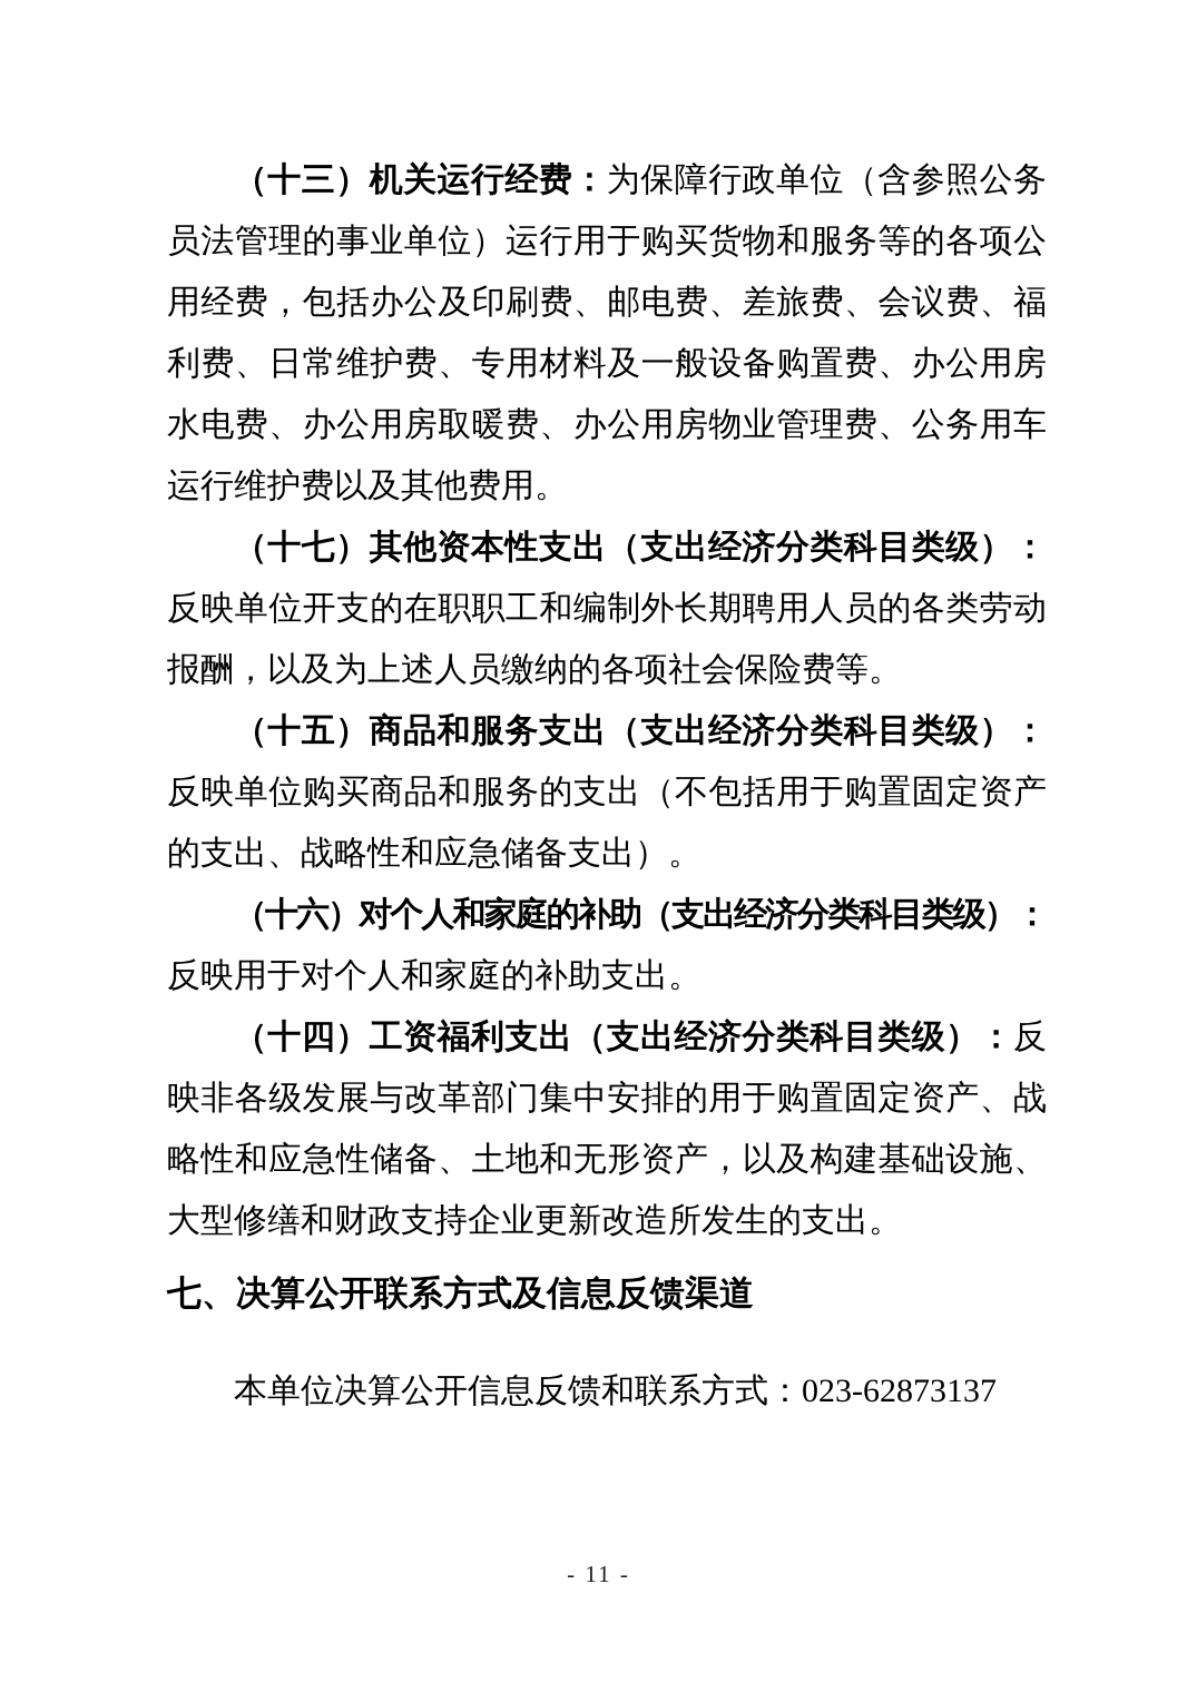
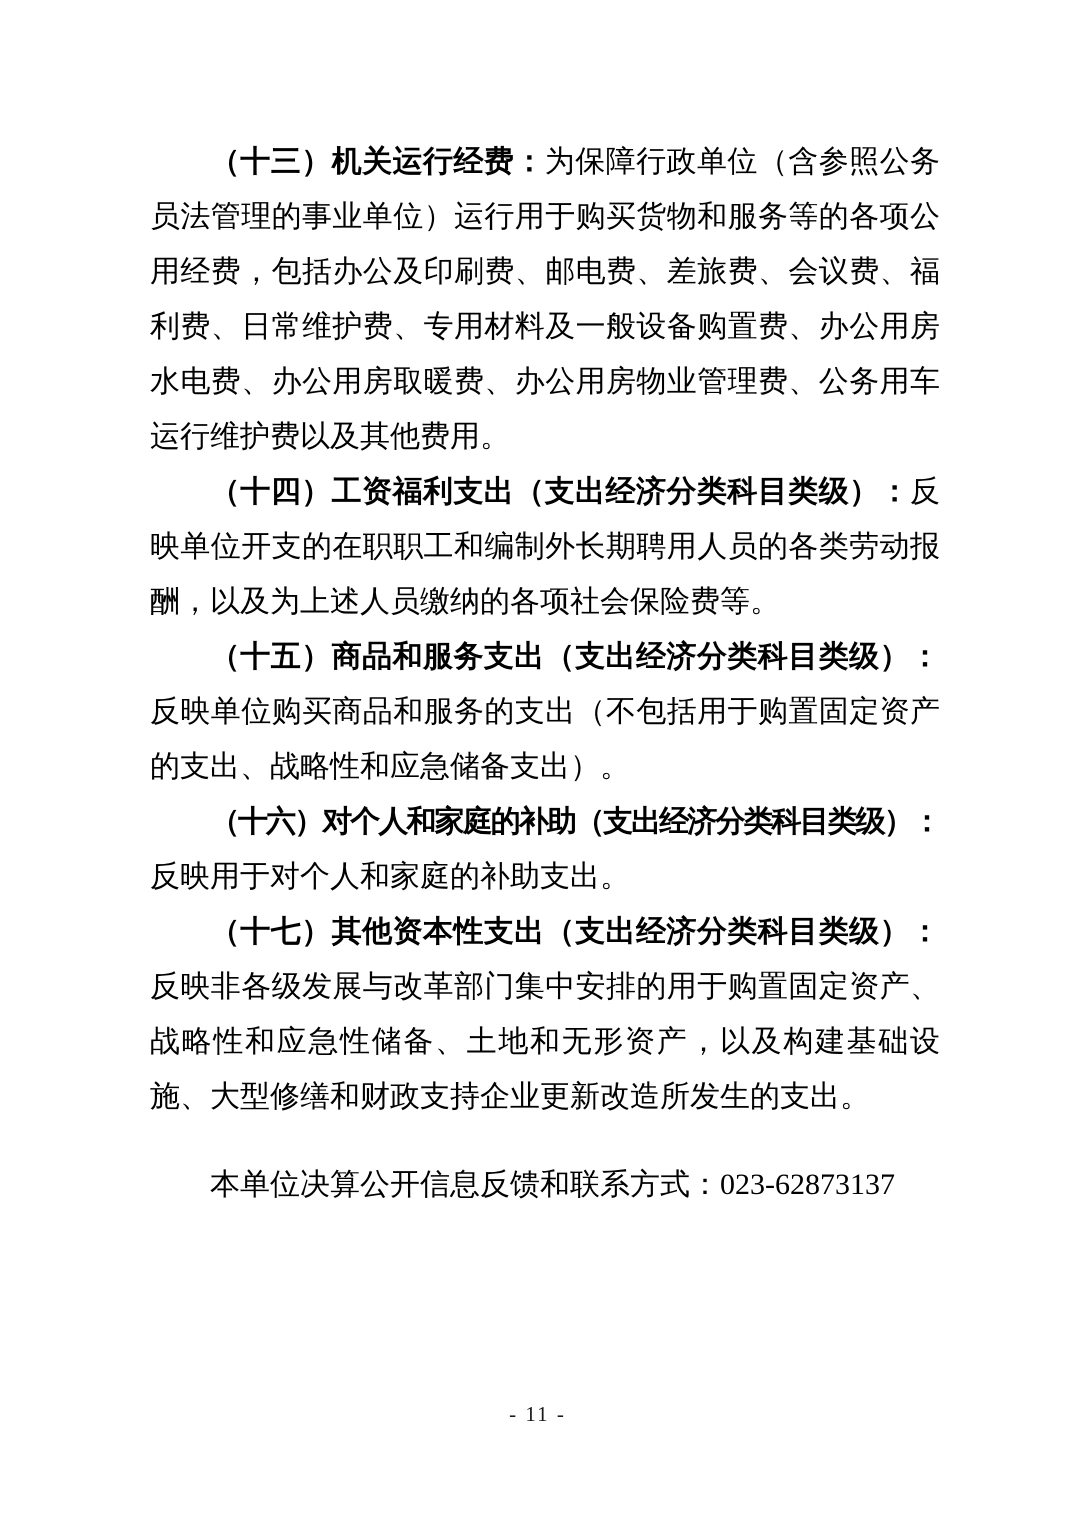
  （十三）机关运行经费：为保障行政单位（含参照公务员法管理的事业单位）运行用于购买货物和服务等的各项公用经费，包括办公及印刷费、邮电费、差旅费、会议费、福利费、日常维护费、专用材料及一般设备购置费、办公用房水电费、办公用房取暖费、办公用房物业管理费、公务用车运行维护费以及其他费用。
- （十七）其他资本性支出（支出经济分类科目类级）：反映单位开支的在职职工和编制外长期聘用人员的各类劳动报酬，以及为上述人员缴纳的各项社会保险费等。
+ （十四）工资福利支出（支出经济分类科目类级）：反映单位开支的在职职工和编制外长期聘用人员的各类劳动报酬，以及为上述人员缴纳的各项社会保险费等。
  （十五）商品和服务支出（支出经济分类科目类级）：反映单位购买商品和服务的支出（不包括用于购置固定资产的支出、战略性和应急储备支出）。
  （十六）对个人和家庭的补助（支出经济分类科目类级）：反映用于对个人和家庭的补助支出。
- （十四）工资福利支出（支出经济分类科目类级）：反映非各级发展与改革部门集中安排的用于购置固定资产、战略性和应急性储备、土地和无形资产，以及构建基础设施、大型修缮和财政支持企业更新改造所发生的支出。
+ （十七）其他资本性支出（支出经济分类科目类级）：反映非各级发展与改革部门集中安排的用于购置固定资产、战略性和应急性储备、土地和无形资产，以及构建基础设施、大型修缮和财政支持企业更新改造所发生的支出。
- 七、决算公开联系方式及信息反馈渠道
  本单位决算公开信息反馈和联系方式：023-62873137
  - 11 -
